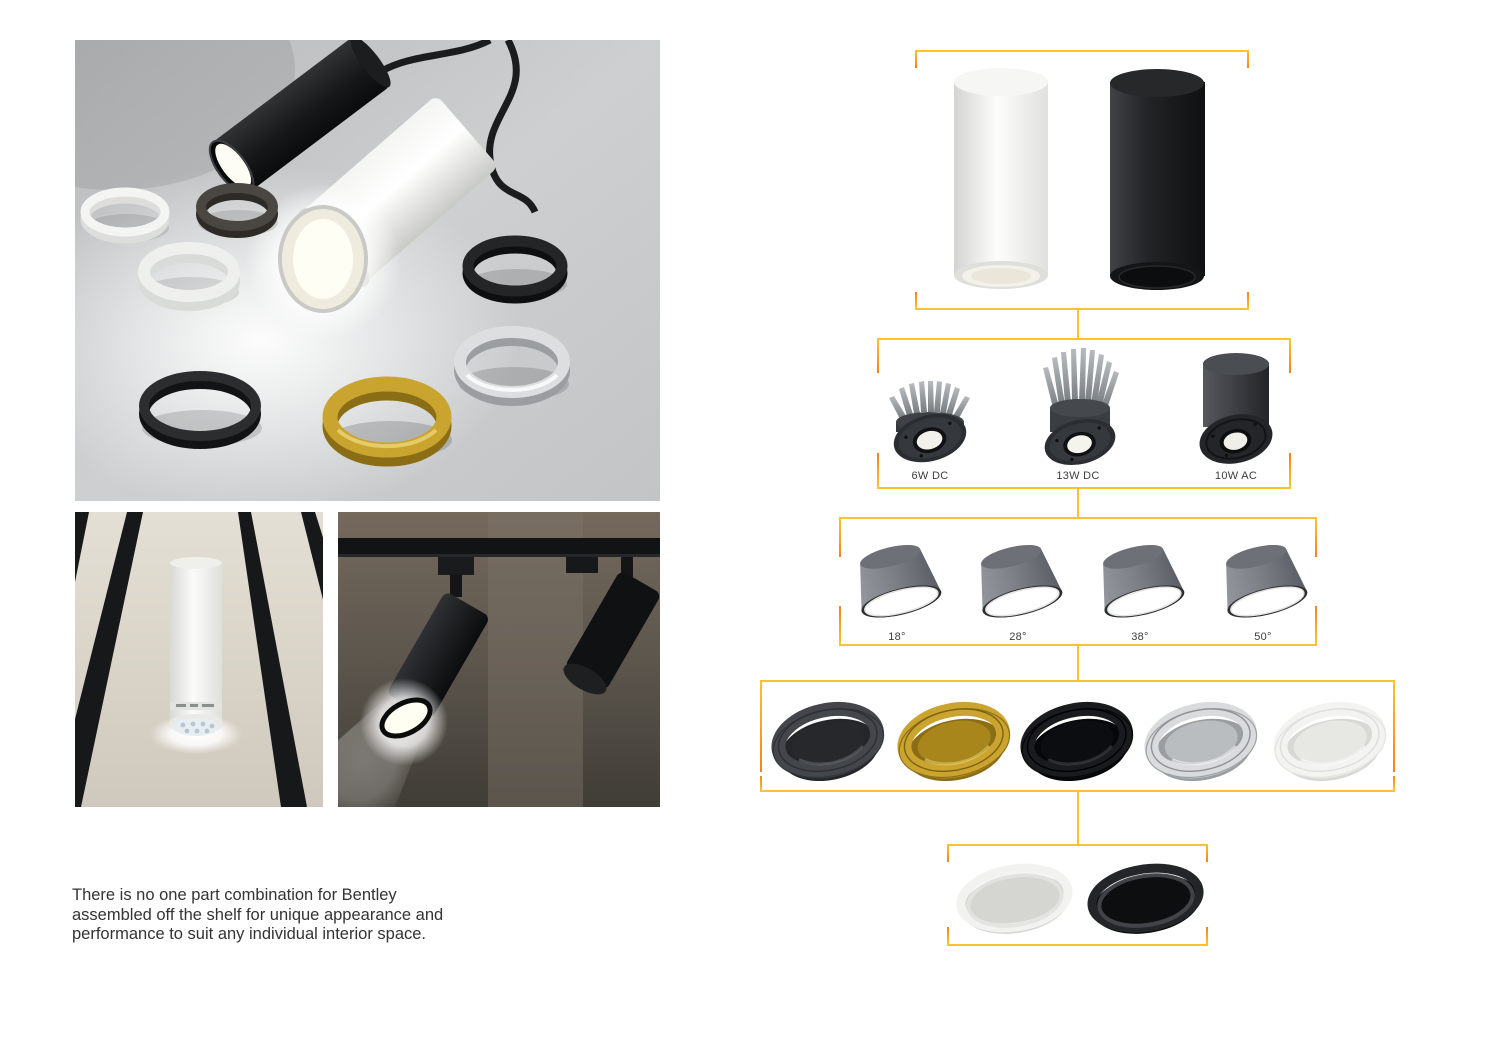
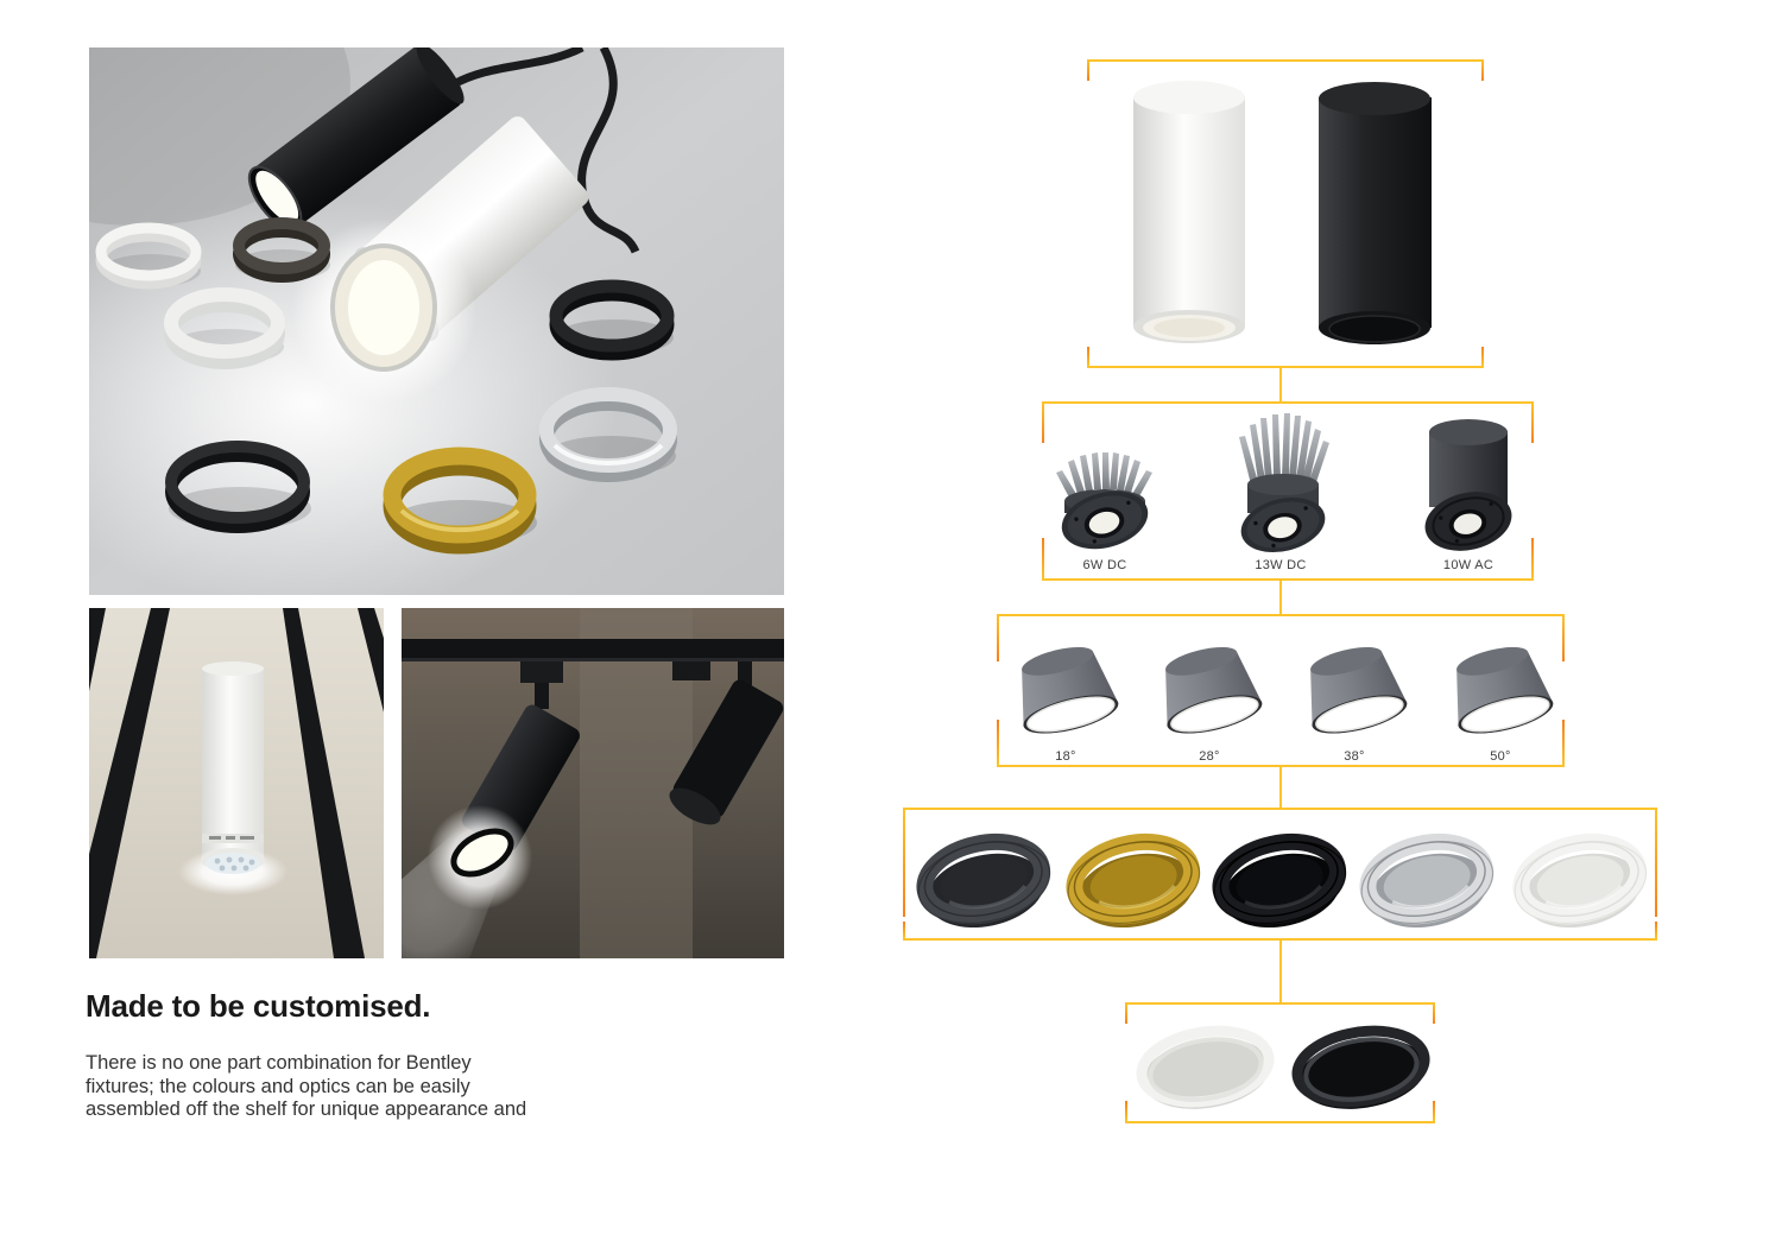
+ Made to be customised.
  There is no one part combination for Bentley
+ fixtures; the colours and optics can be easily
  assembled off the shelf for unique appearance and
- performance to suit any individual interior space.
  6W DC
  13W DC
  10W AC
  18°
  28°
  38°
  50°
